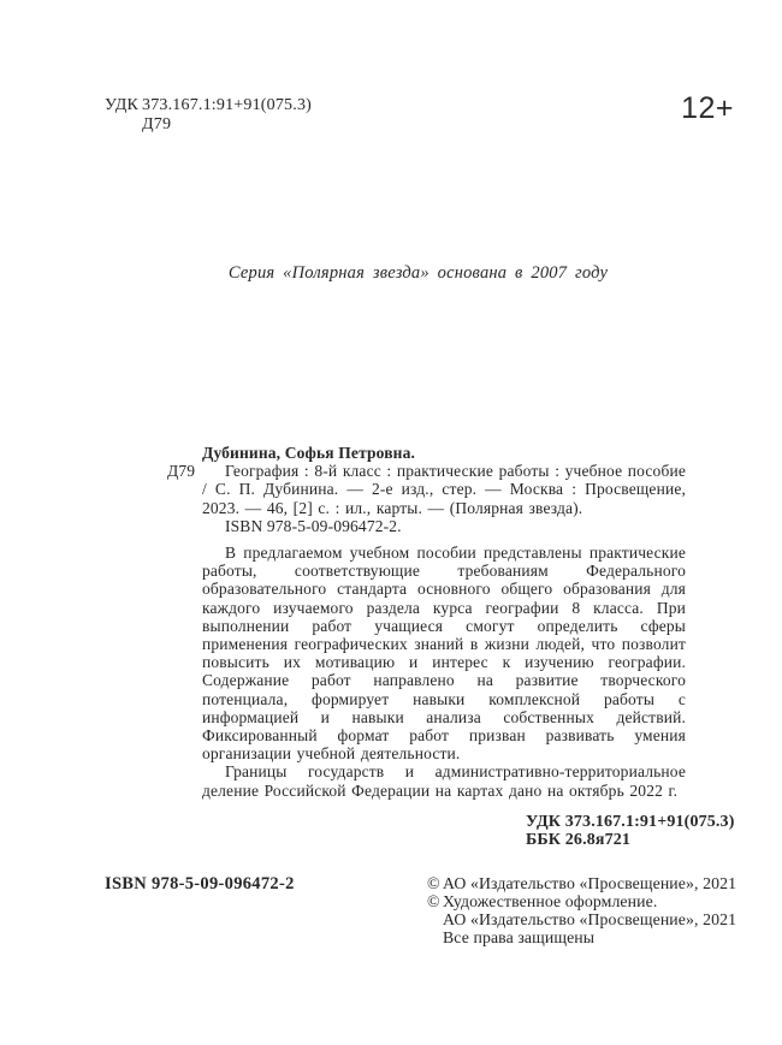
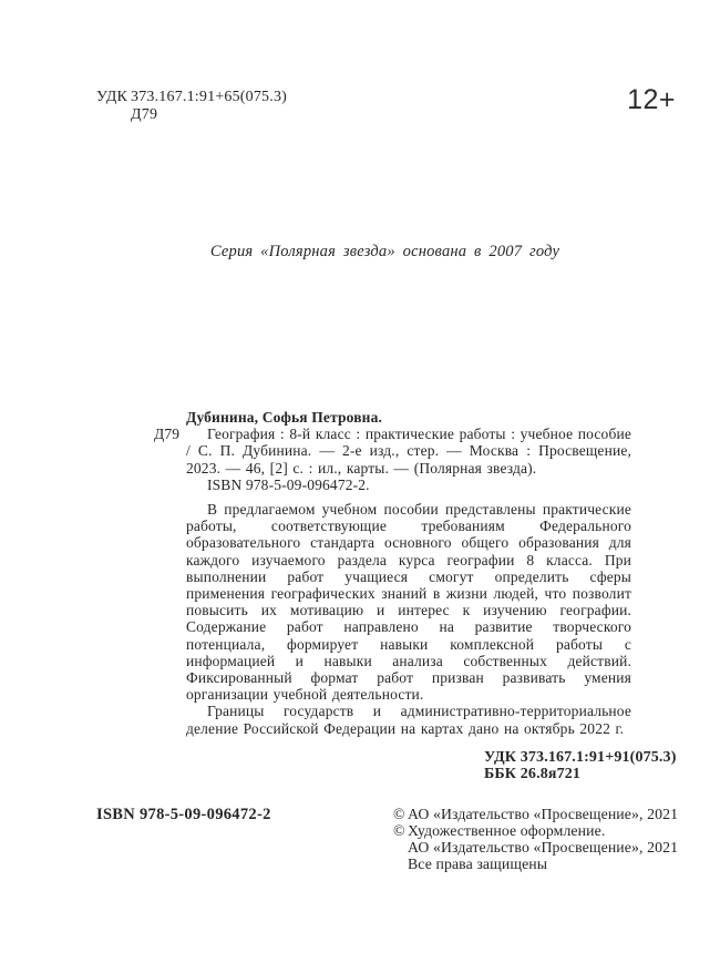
  УДК
- 373.167.1:91+91(075.3)
+ 373.167.1:91+65(075.3)
  Д79
  12+
  Серия «Полярная звезда» основана в 2007 году
  Дубинина, Софья Петровна.
  Д79
  География : 8-й класс : практические работы : учебное пособие / С. П. Дубинина. — 2-е изд., стер. — Москва : Просвещение, 2023. — 46, [2] с. : ил., карты. — (Полярная звезда).
  ISBN 978-5-09-096472-2.
  В предлагаемом учебном пособии представлены практические работы, соответствующие требованиям Федерального образовательного стандарта основного общего образования для каждого изучаемого раздела курса географии 8 класса. При выполнении работ учащиеся смогут определить сферы применения географических знаний в жизни людей, что позволит повысить их мотивацию и интерес к изучению географии. Содержание работ направлено на развитие творческого потенциала, формирует навыки комплексной работы с информацией и навыки анализа собственных действий. Фиксированный формат работ призван развивать умения организации учебной деятельности.
  Границы государств и административно-территориальное деление Российской Федерации на картах дано на октябрь 2022 г.
  УДК 373.167.1:91+91(075.3)
  ББК 26.8я721
  ISBN 978-5-09-096472-2
  ©
  АО «Издательство «Просвещение», 2021
  ©
  Художественное оформление.
  АО «Издательство «Просвещение», 2021
  Все права защищены
